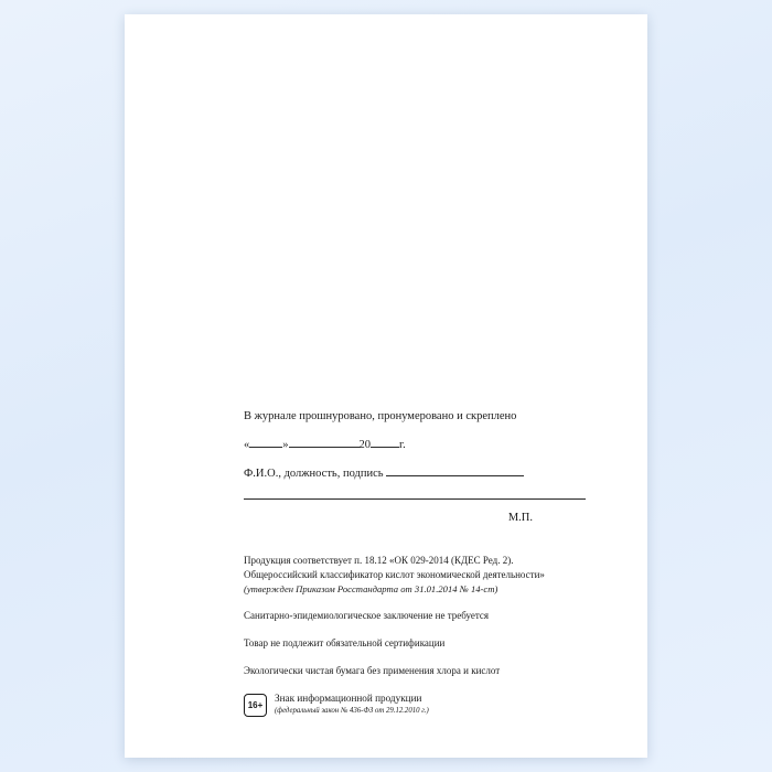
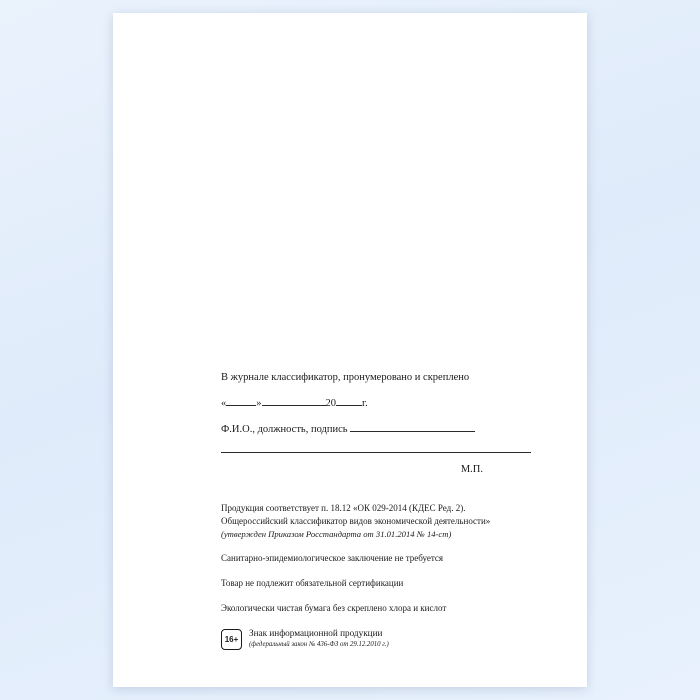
- В журнале прошнуровано, пронумеровано и скреплено
+ В журнале классификатор, пронумеровано и скреплено
  « » 20 г.
  Ф.И.О., должность, подпись
  М.П.
  Продукция соответствует п. 18.12 «ОК 029-2014 (КДЕС Ред. 2).
- Общероссийский классификатор кислот экономической деятельности»
+ Общероссийский классификатор видов экономической деятельности»
  (утвержден Приказом Росстандарта от 31.01.2014 № 14-ст)
  Санитарно-эпидемиологическое заключение не требуется
  Товар не подлежит обязательной сертификации
- Экологически чистая бумага без применения хлора и кислот
+ Экологически чистая бумага без скреплено хлора и кислот
  16+
  Знак информационной продукции
